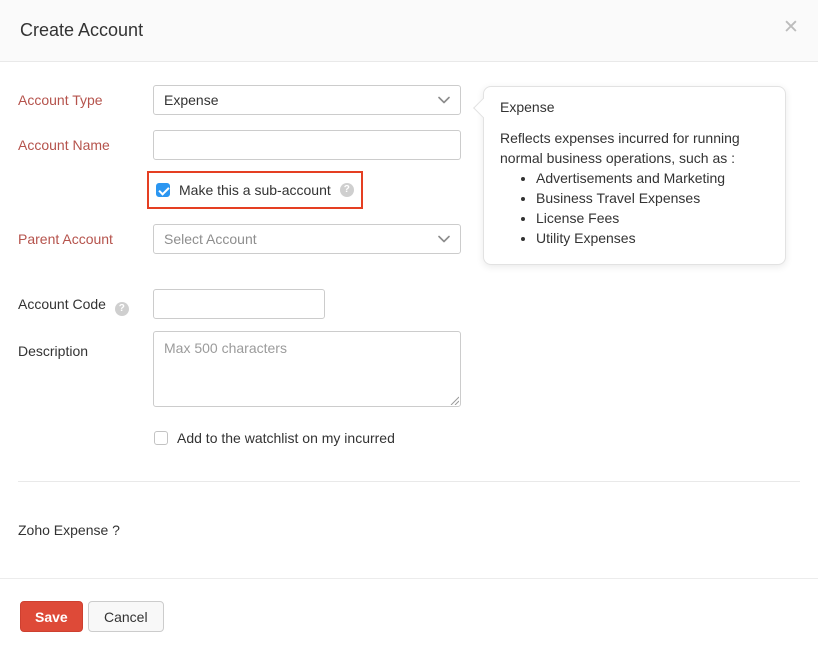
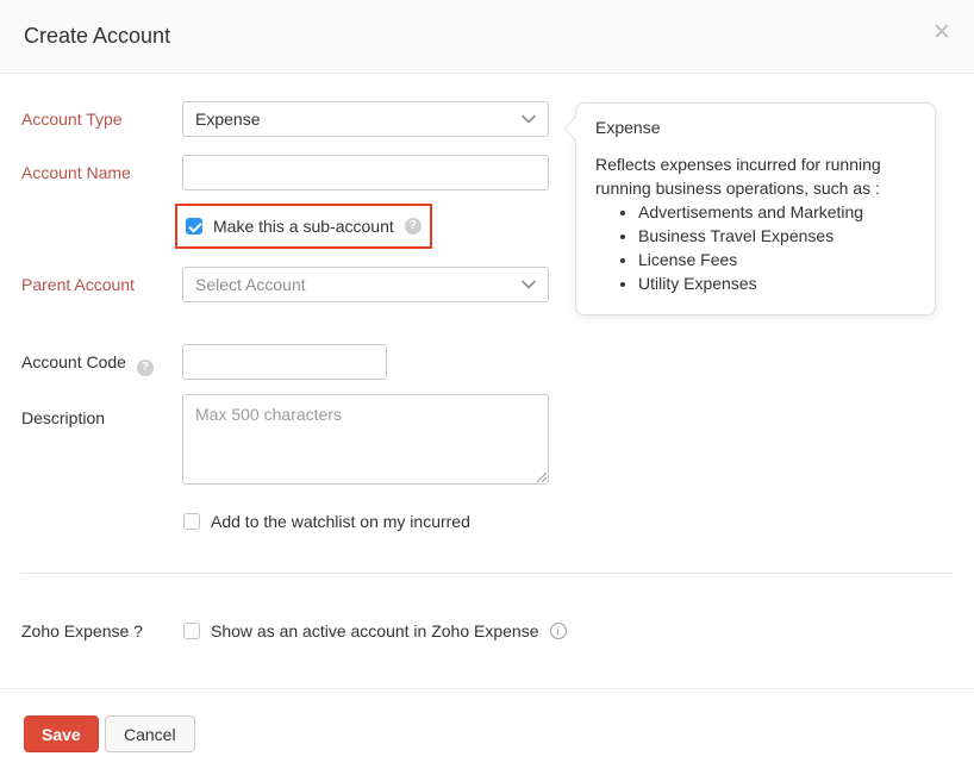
  Create Account
  ✕
  Account Type
  Expense
  Account Name
  Make this a sub-account
  ?
  Parent Account
  Select Account
  Account Code ?
  Description
  Max 500 characters
  Add to the watchlist on my incurred
  Zoho Expense ?
+ Show as an active account in Zoho Expense
+ i
  Save
  Cancel
  Expense
- Reflects expenses incurred for running normal business operations, such as :
+ Reflects expenses incurred for running running business operations, such as :
  Advertisements and Marketing
  Business Travel Expenses
  License Fees
  Utility Expenses
